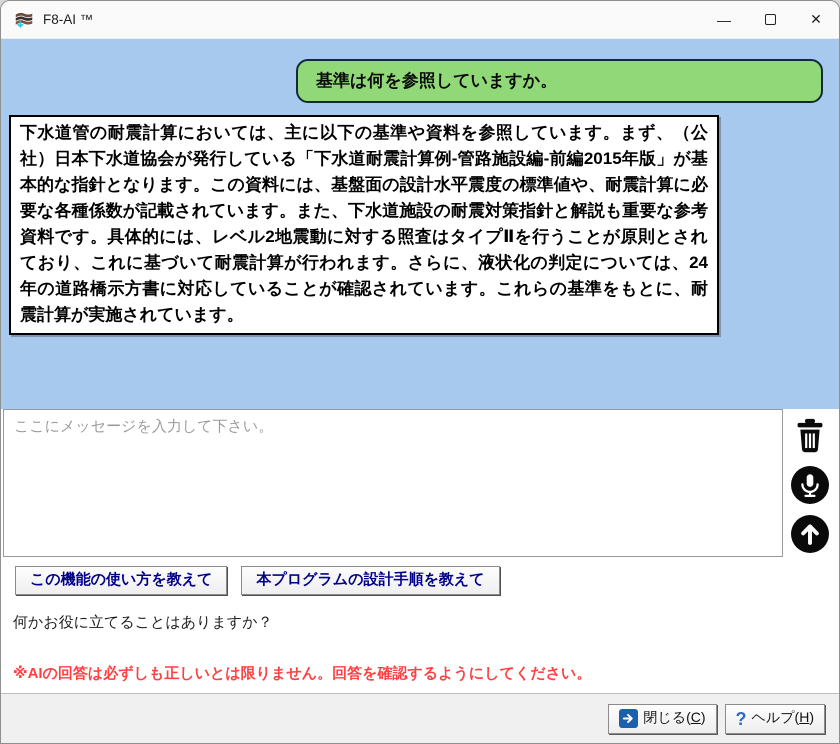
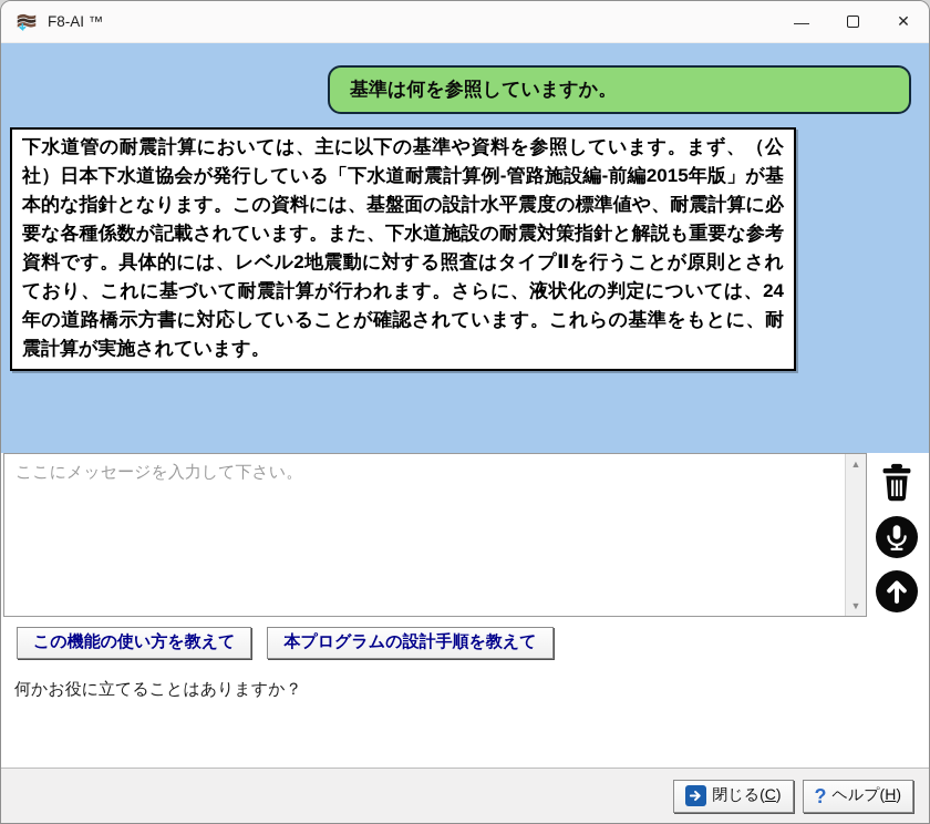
  F8-AI ™
  —
  ✕
  基準は何を参照していますか。
  下水道管の耐震計算においては、主に以下の基準や資料を参照しています。まず、（公社）日本下水道協会が発行している「下水道耐震計算例-管路施設編-前編2015年版」が基本的な指針となります。この資料には、基盤面の設計水平震度の標準値や、耐震計算に必要な各種係数が記載されています。また、下水道施設の耐震対策指針と解説も重要な参考資料です。具体的には、レベル2地震動に対する照査はタイプⅡを行うことが原則とされており、これに基づいて耐震計算が行われます。さらに、液状化の判定については、24年の道路橋示方書に対応していることが確認されています。これらの基準をもとに、耐震計算が実施されています。
  ここにメッセージを入力して下さい。
+ ▲
+ ▼
  この機能の使い方を教えて
  本プログラムの設計手順を教えて
  何かお役に立てることはありますか？
- ※AIの回答は必ずしも正しいとは限りません。回答を確認するようにしてください。
  閉じる(C)
  ?
  ヘルプ(H)
